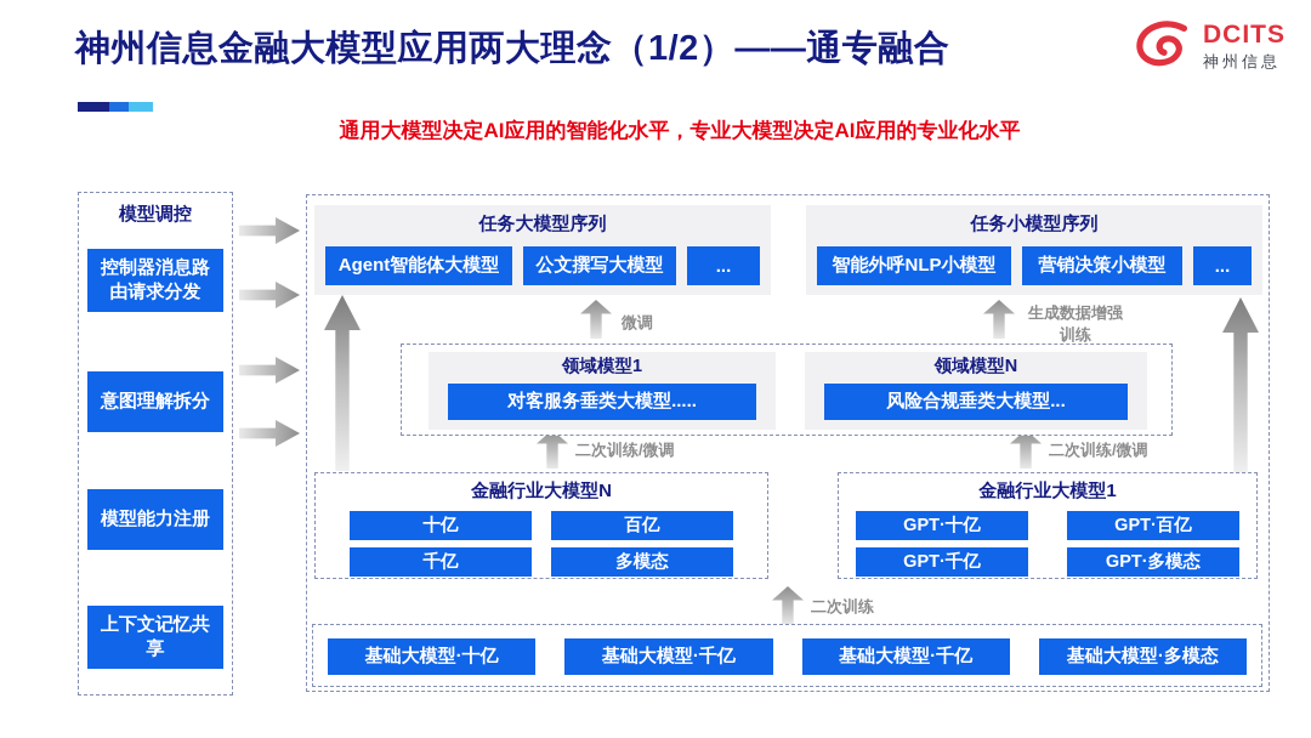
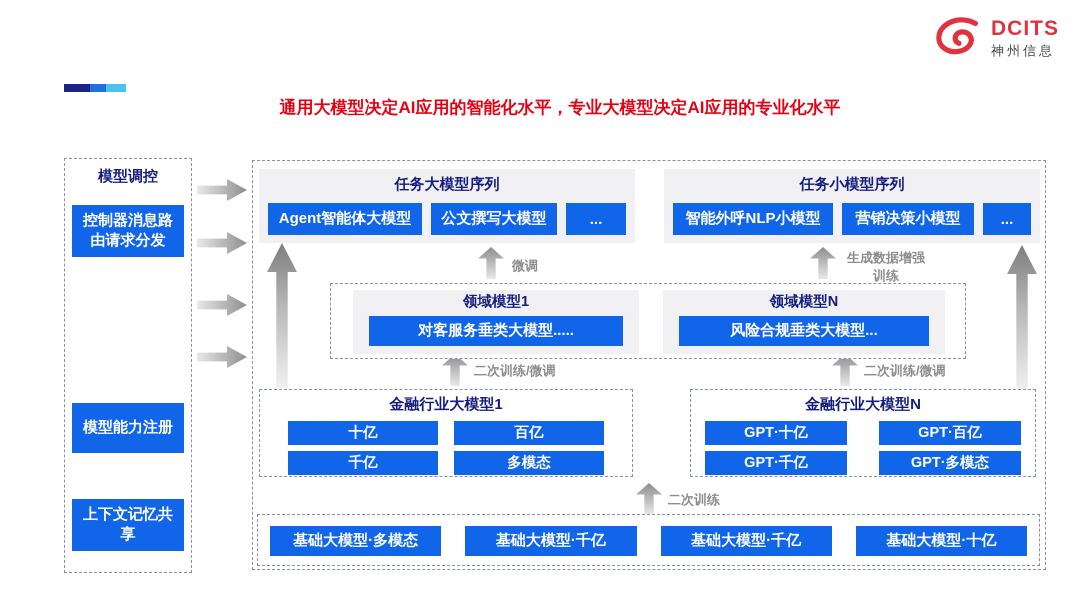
- 神州信息金融大模型应用两大理念（1/2）——通专融合
  DCITS
  神州信息
  通用大模型决定AI应用的智能化水平，专业大模型决定AI应用的专业化水平
  模型调控
  控制器消息路
  由请求分发
- 意图理解拆分
  模型能力注册
  上下文记忆共
  享
  任务大模型序列
  Agent智能体大模型
  公文撰写大模型
  ...
  任务小模型序列
  智能外呼NLP小模型
  营销决策小模型
  ...
  微调
  生成数据增强
  训练
  二次训练/微调
  二次训练/微调
  二次训练
  领域模型1
  对客服务垂类大模型.....
  领域模型N
  风险合规垂类大模型...
- 金融行业大模型N
+ 金融行业大模型1
  十亿
  百亿
  千亿
  多模态
- 金融行业大模型1
+ 金融行业大模型N
  GPT·十亿
  GPT·百亿
  GPT·千亿
  GPT·多模态
- 基础大模型·十亿
+ 基础大模型·多模态
  基础大模型·千亿
  基础大模型·千亿
- 基础大模型·多模态
+ 基础大模型·十亿
